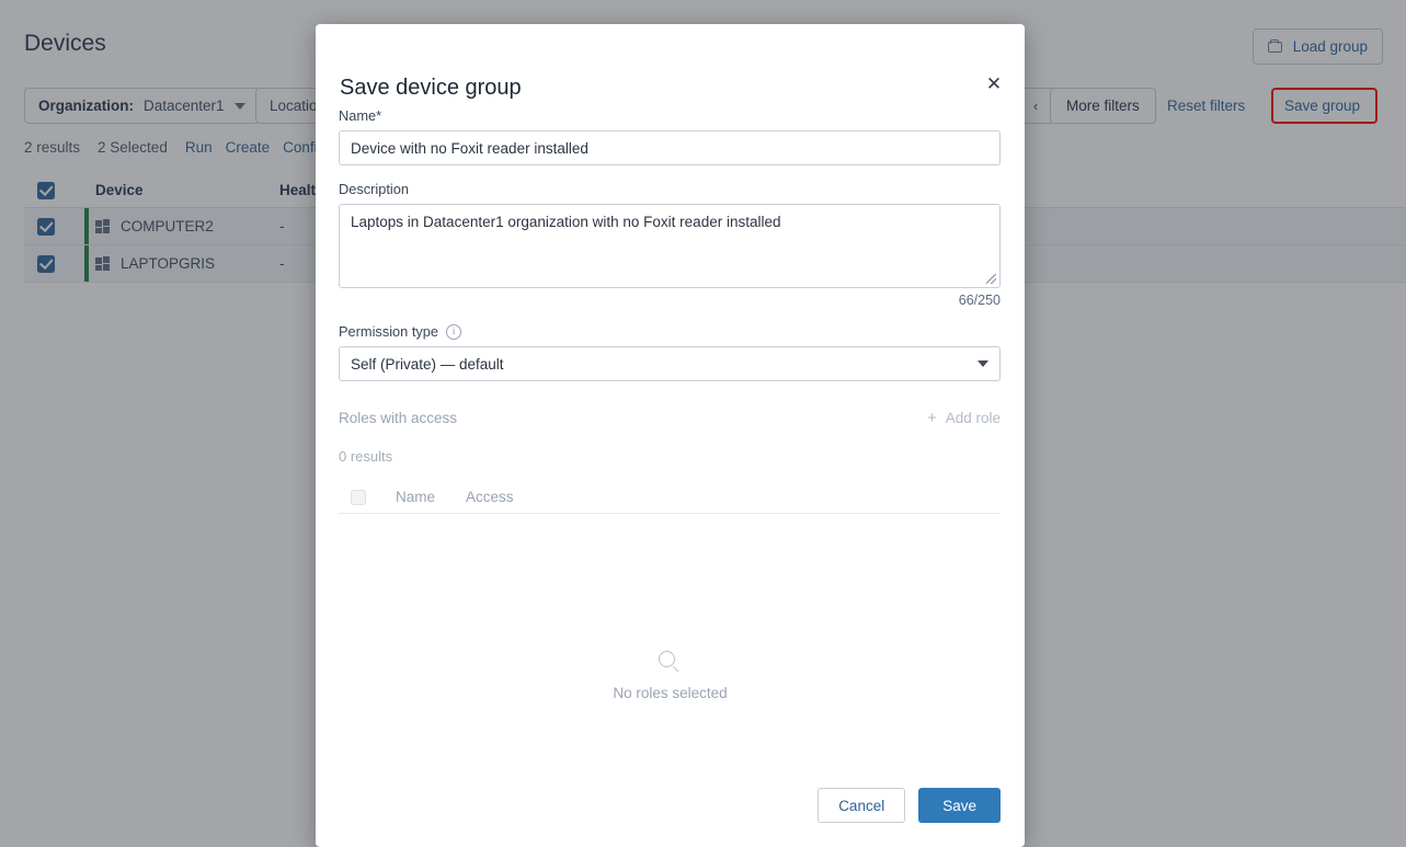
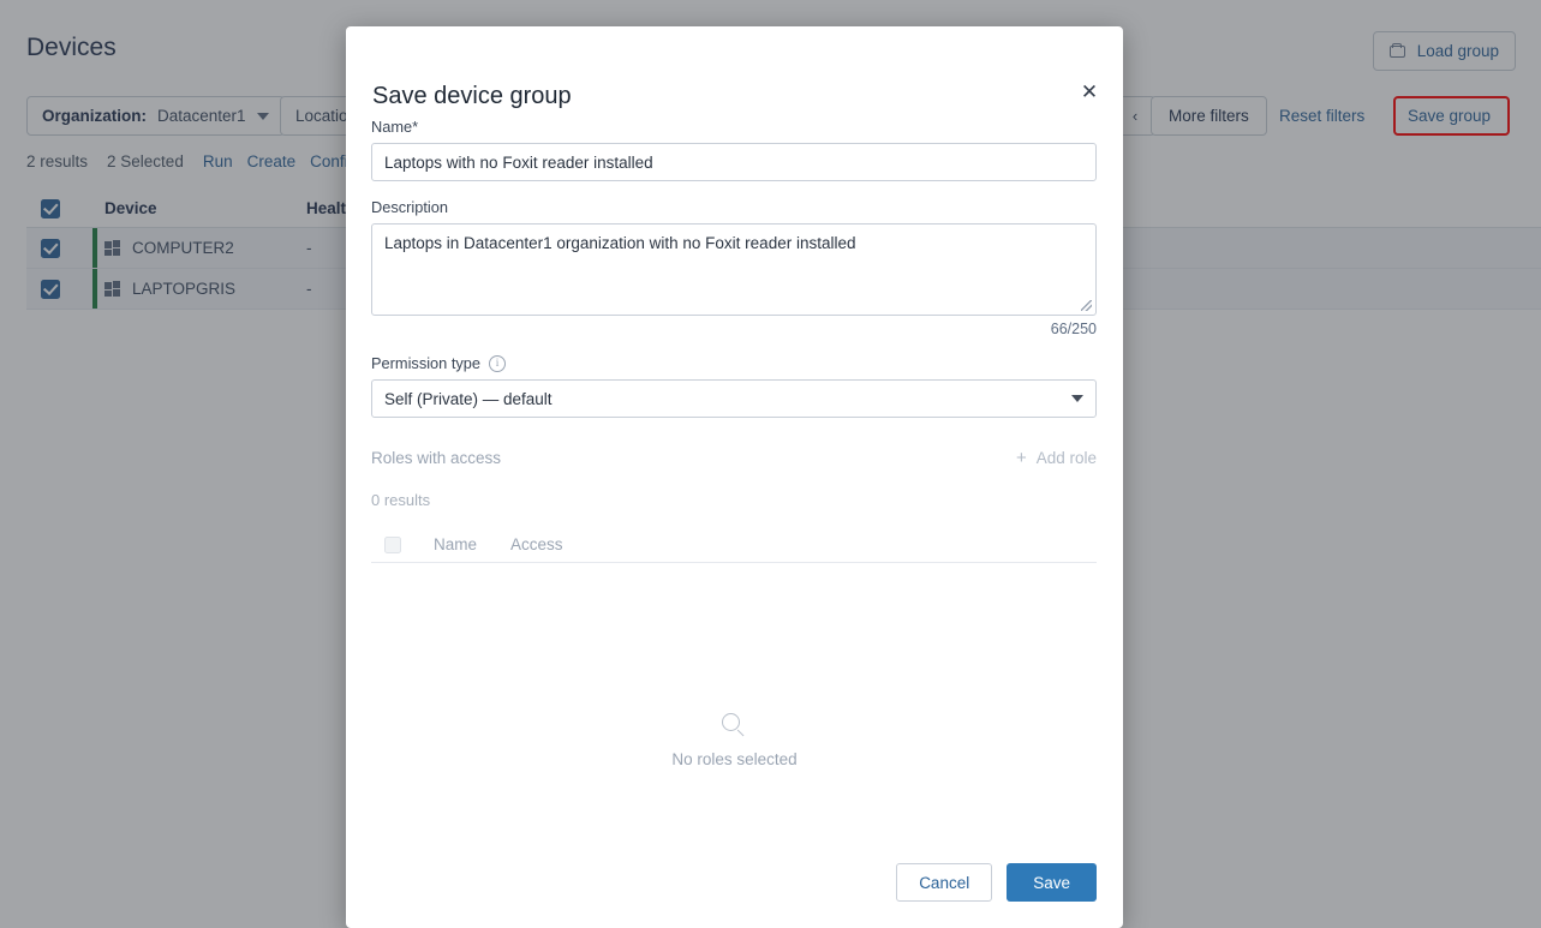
  Devices
  Load group
  Organization:
  Datacenter1
  Locatio
  ‹
  More filters
  Reset filters
  Save group
  2 results
  2 Selected
  Run
  Create
  Device
  COMPUTER2
  -
  LAPTOPGRIS
  -
  Save device group
  ✕
  Name*
- Device with no Foxit reader installed
+ Laptops with no Foxit reader installed
  Description
  Laptops in Datacenter1 organization with no Foxit reader installed
  66/250
  Permission type
  i
  Self (Private) — default
  Roles with access
  +
  Add role
  0 results
  Name
  Access
  No roles selected
  Cancel
  Save
